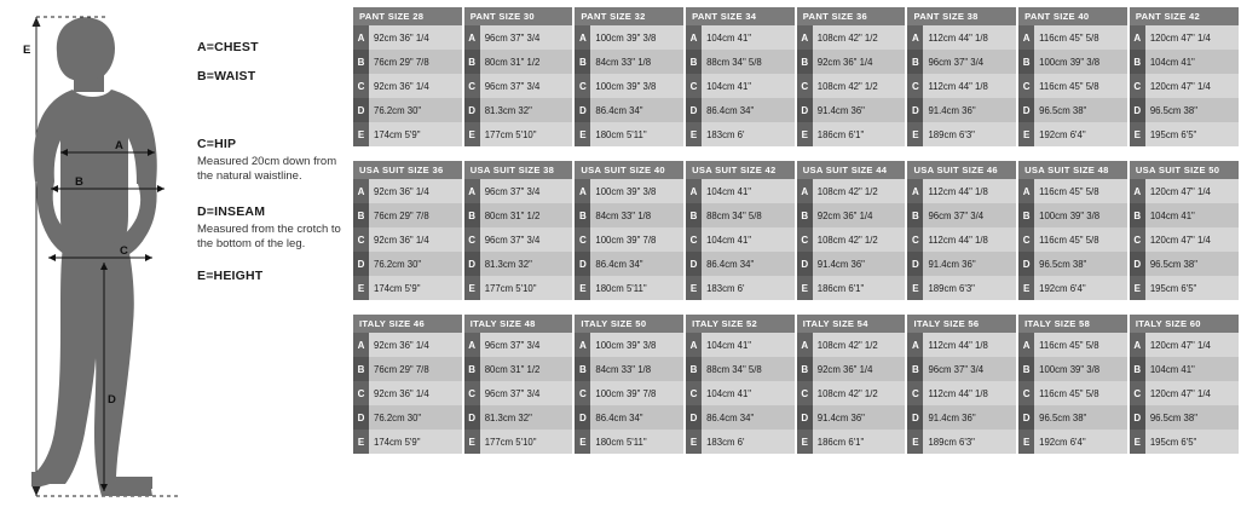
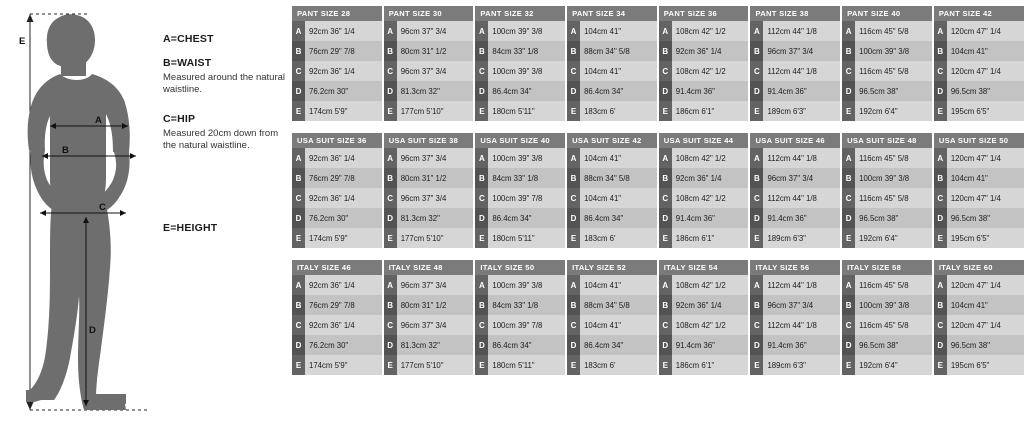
  E
  A
  B
  C
  D
  A=CHEST
  B=WAIST
+ Measured around the natural waistline.
  C=HIP
  Measured 20cm down from the natural waistline.
- D=INSEAM
- Measured from the crotch to the bottom of the leg.
  E=HEIGHT
  PANT SIZE 28
  A
  92cm 36" 1/4
  B
  76cm 29" 7/8
  C
  92cm 36" 1/4
  D
  76.2cm 30"
  E
  174cm 5'9"
  PANT SIZE 30
  A
  96cm 37" 3/4
  B
  80cm 31" 1/2
  C
  96cm 37" 3/4
  D
  81.3cm 32"
  E
  177cm 5'10"
  PANT SIZE 32
  A
  100cm 39" 3/8
  B
  84cm 33" 1/8
  C
  100cm 39" 3/8
  D
  86.4cm 34"
  E
  180cm 5'11"
  PANT SIZE 34
  A
  104cm 41"
  B
  88cm 34" 5/8
  C
  104cm 41"
  D
  86.4cm 34"
  E
  183cm 6'
  PANT SIZE 36
  A
  108cm 42" 1/2
  B
  92cm 36" 1/4
  C
  108cm 42" 1/2
  D
  91.4cm 36"
  E
  186cm 6'1"
  PANT SIZE 38
  A
  112cm 44" 1/8
  B
  96cm 37" 3/4
  C
  112cm 44" 1/8
  D
  91.4cm 36"
  E
  189cm 6'3"
  PANT SIZE 40
  A
  116cm 45" 5/8
  B
  100cm 39" 3/8
  C
  116cm 45" 5/8
  D
  96.5cm 38"
  E
  192cm 6'4"
  PANT SIZE 42
  A
  120cm 47" 1/4
  B
  104cm 41"
  C
  120cm 47" 1/4
  D
  96.5cm 38"
  E
  195cm 6'5"
  USA SUIT SIZE 36
  A
  92cm 36" 1/4
  B
  76cm 29" 7/8
  C
  92cm 36" 1/4
  D
  76.2cm 30"
  E
  174cm 5'9"
  USA SUIT SIZE 38
  A
  96cm 37" 3/4
  B
  80cm 31" 1/2
  C
  96cm 37" 3/4
  D
  81.3cm 32"
  E
  177cm 5'10"
  USA SUIT SIZE 40
  A
  100cm 39" 3/8
  B
  84cm 33" 1/8
  C
  100cm 39" 7/8
  D
  86.4cm 34"
  E
  180cm 5'11"
  USA SUIT SIZE 42
  A
  104cm 41"
  B
  88cm 34" 5/8
  C
  104cm 41"
  D
  86.4cm 34"
  E
  183cm 6'
  USA SUIT SIZE 44
  A
  108cm 42" 1/2
  B
  92cm 36" 1/4
  C
  108cm 42" 1/2
  D
  91.4cm 36"
  E
  186cm 6'1"
  USA SUIT SIZE 46
  A
  112cm 44" 1/8
  B
  96cm 37" 3/4
  C
  112cm 44" 1/8
  D
  91.4cm 36"
  E
  189cm 6'3"
  USA SUIT SIZE 48
  A
  116cm 45" 5/8
  B
  100cm 39" 3/8
  C
  116cm 45" 5/8
  D
  96.5cm 38"
  E
  192cm 6'4"
  USA SUIT SIZE 50
  A
  120cm 47" 1/4
  B
  104cm 41"
  C
  120cm 47" 1/4
  D
  96.5cm 38"
  E
  195cm 6'5"
  ITALY SIZE 46
  A
  92cm 36" 1/4
  B
  76cm 29" 7/8
  C
  92cm 36" 1/4
  D
  76.2cm 30"
  E
  174cm 5'9"
  ITALY SIZE 48
  A
  96cm 37" 3/4
  B
  80cm 31" 1/2
  C
  96cm 37" 3/4
  D
  81.3cm 32"
  E
  177cm 5'10"
  ITALY SIZE 50
  A
  100cm 39" 3/8
  B
  84cm 33" 1/8
  C
  100cm 39" 7/8
  D
  86.4cm 34"
  E
  180cm 5'11"
  ITALY SIZE 52
  A
  104cm 41"
  B
  88cm 34" 5/8
  C
  104cm 41"
  D
  86.4cm 34"
  E
  183cm 6'
  ITALY SIZE 54
  A
  108cm 42" 1/2
  B
  92cm 36" 1/4
  C
  108cm 42" 1/2
  D
  91.4cm 36"
  E
  186cm 6'1"
  ITALY SIZE 56
  A
  112cm 44" 1/8
  B
  96cm 37" 3/4
  C
  112cm 44" 1/8
  D
  91.4cm 36"
  E
  189cm 6'3"
  ITALY SIZE 58
  A
  116cm 45" 5/8
  B
  100cm 39" 3/8
  C
  116cm 45" 5/8
  D
  96.5cm 38"
  E
  192cm 6'4"
  ITALY SIZE 60
  A
  120cm 47" 1/4
  B
  104cm 41"
  C
  120cm 47" 1/4
  D
  96.5cm 38"
  E
  195cm 6'5"
